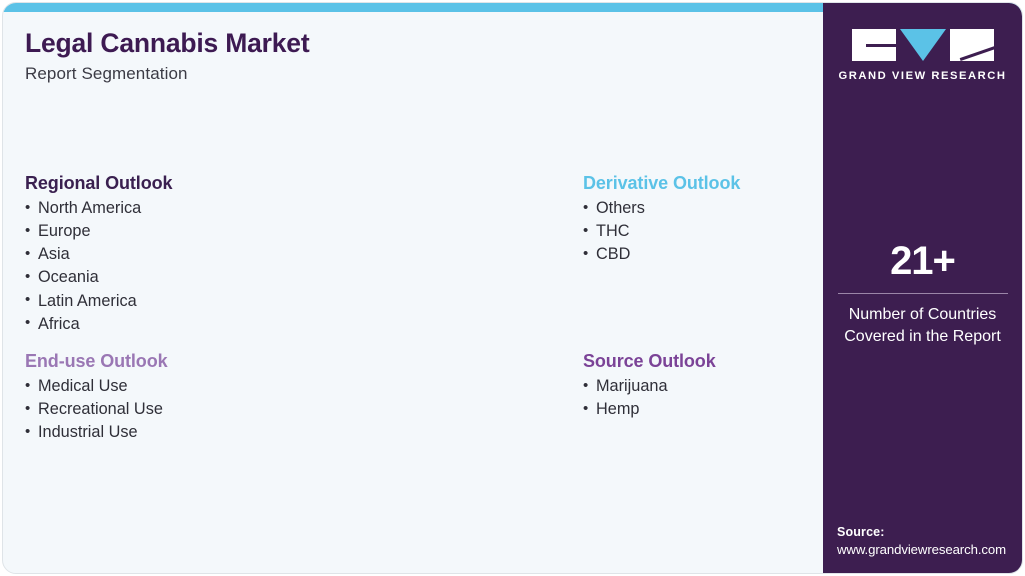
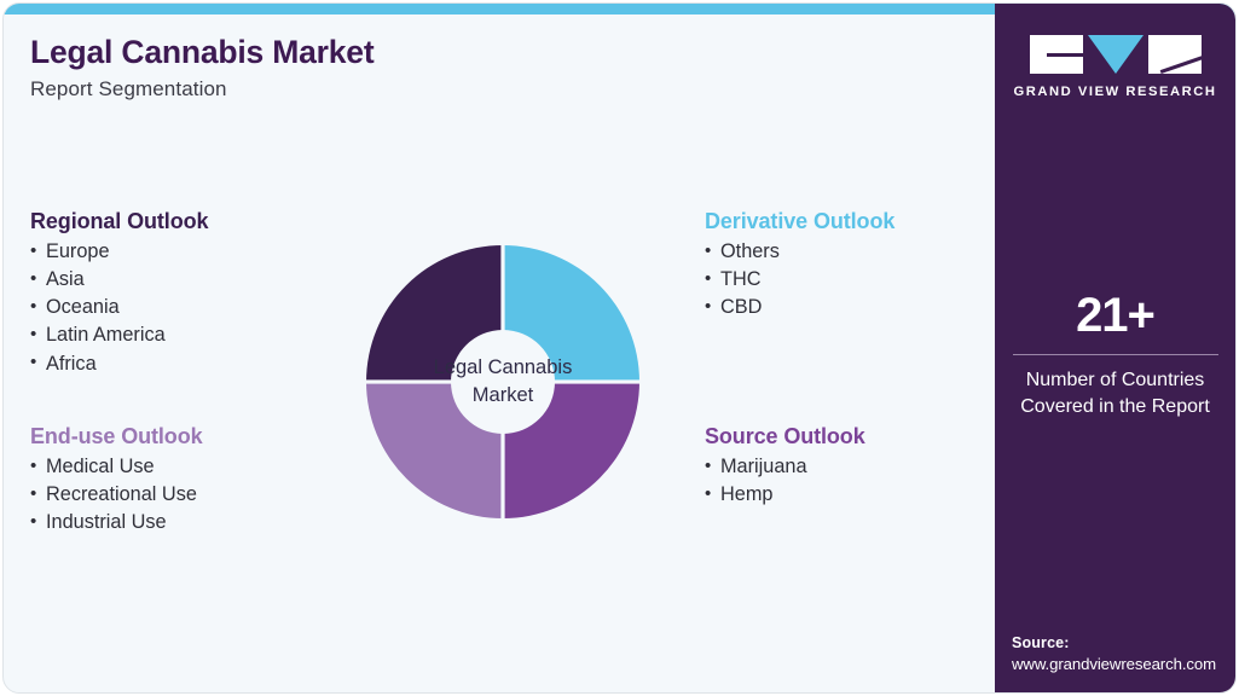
  Legal Cannabis Market
  Report Segmentation
  Regional Outlook
- North America
  Europe
  Asia
  Oceania
  Latin America
  Africa
  End-use Outlook
  Medical Use
  Recreational Use
  Industrial Use
  Derivative Outlook
  Others
  THC
  CBD
  Source Outlook
  Marijuana
  Hemp
+ Legal Cannabis
+ Market
  GRAND VIEW RESEARCH
  21+
  Number of Countries
  Covered in the Report
  Source:
  www.grandviewresearch.com
